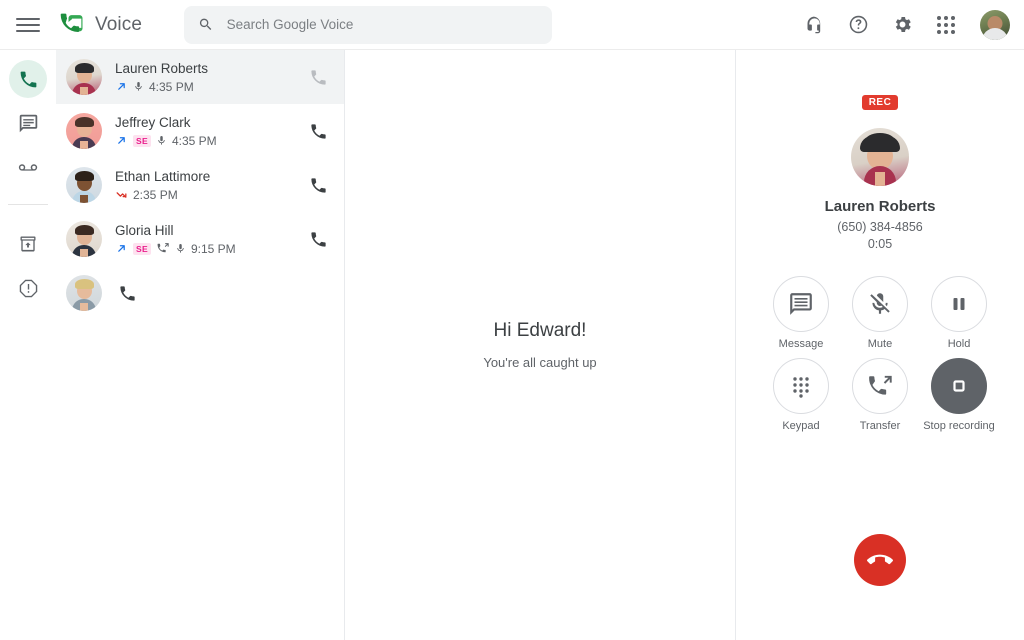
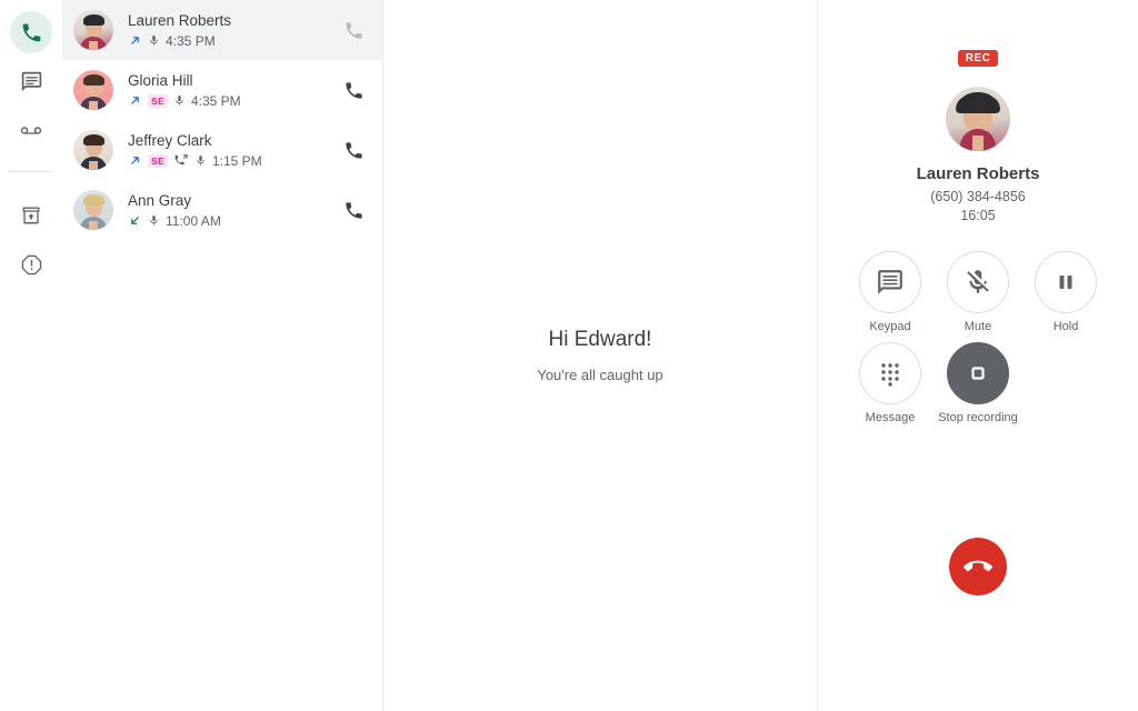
- Voice
- Search Google Voice
  Lauren Roberts
  4:35 PM
- Jeffrey Clark
+ Gloria Hill
  SE
  4:35 PM
- Ethan Lattimore
- 2:35 PM
- Gloria Hill
+ Jeffrey Clark
  SE
- 9:15 PM
+ 1:15 PM
+ Ann Gray
+ 11:00 AM
  Hi Edward!
  You're all caught up
  REC
  Lauren Roberts
  (650) 384-4856
- 0:05
+ 16:05
- Message
+ Keypad
  Mute
  Hold
- Keypad
+ Message
- Transfer
  Stop recording
